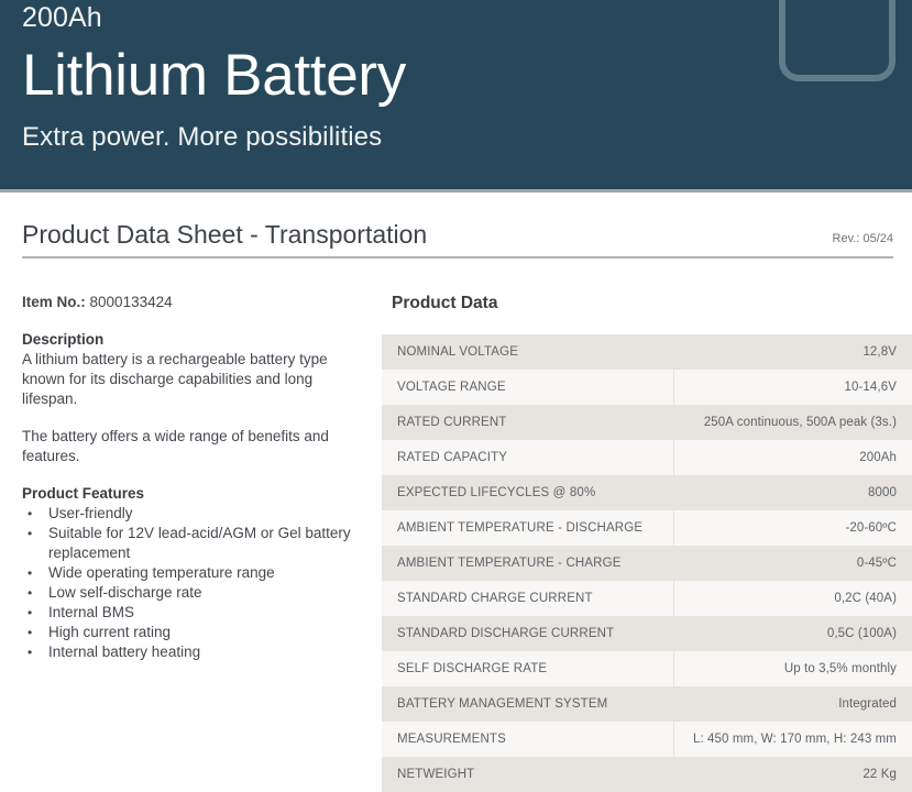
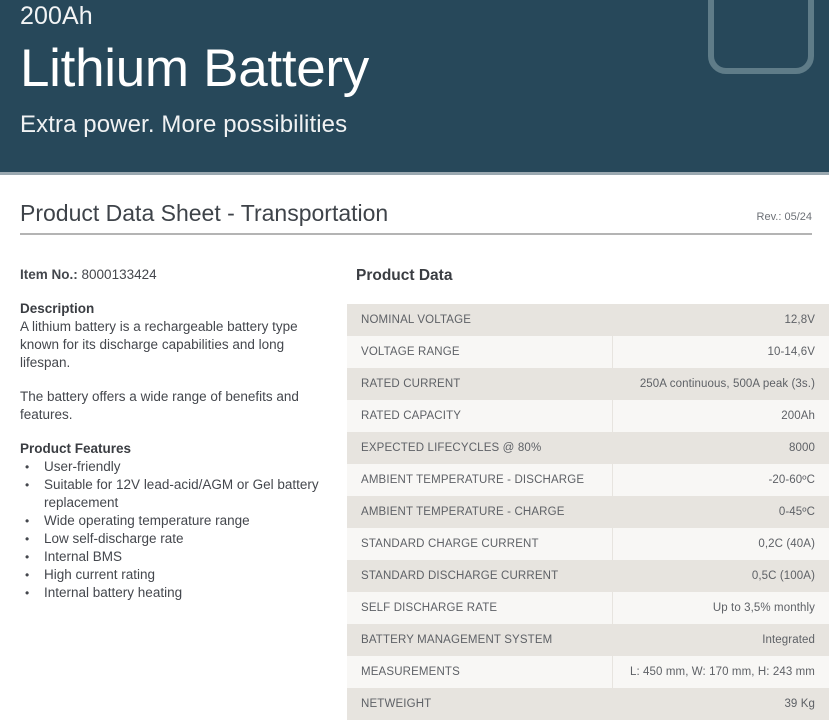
  200Ah
  Lithium Battery
  Extra power. More possibilities
  Product Data Sheet - Transportation
  Rev.: 05/24
  Item No.: 8000133424
  Description
  A lithium battery is a rechargeable battery type known for its discharge capabilities and long lifespan.
  The battery offers a wide range of benefits and features.
  Product Features
  User-friendly
  Suitable for 12V lead-acid/AGM or Gel battery replacement
  Wide operating temperature range
  Low self-discharge rate
  Internal BMS
  High current rating
  Internal battery heating
  Product Data
  NOMINAL VOLTAGE	12,8V
  VOLTAGE RANGE	10-14,6V
  RATED CURRENT	250A continuous, 500A peak (3s.)
  RATED CAPACITY	200Ah
  EXPECTED LIFECYCLES @ 80%	8000
  AMBIENT TEMPERATURE - DISCHARGE	-20-60ºC
  AMBIENT TEMPERATURE - CHARGE	0-45ºC
  STANDARD CHARGE CURRENT	0,2C (40A)
  STANDARD DISCHARGE CURRENT	0,5C (100A)
  SELF DISCHARGE RATE	Up to 3,5% monthly
  BATTERY MANAGEMENT SYSTEM	Integrated
  MEASUREMENTS	L: 450 mm, W: 170 mm, H: 243 mm
- NETWEIGHT	22 Kg
+ NETWEIGHT	39 Kg
